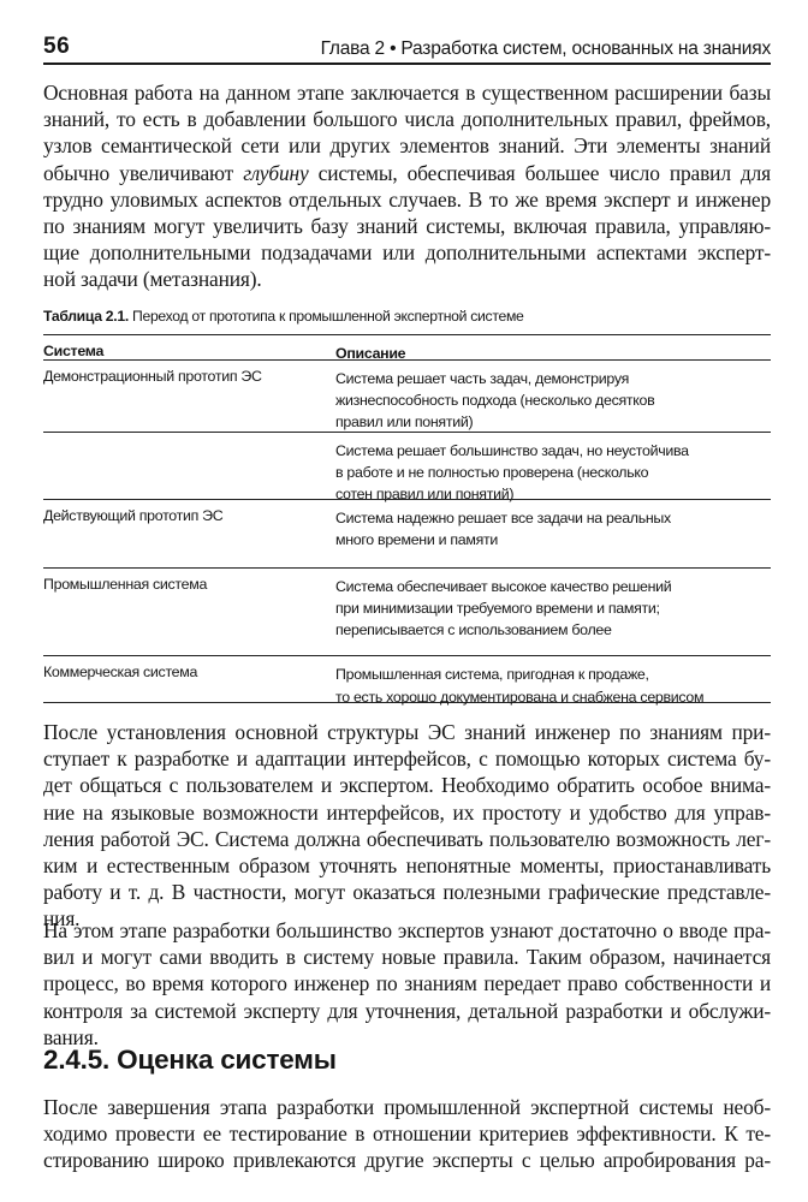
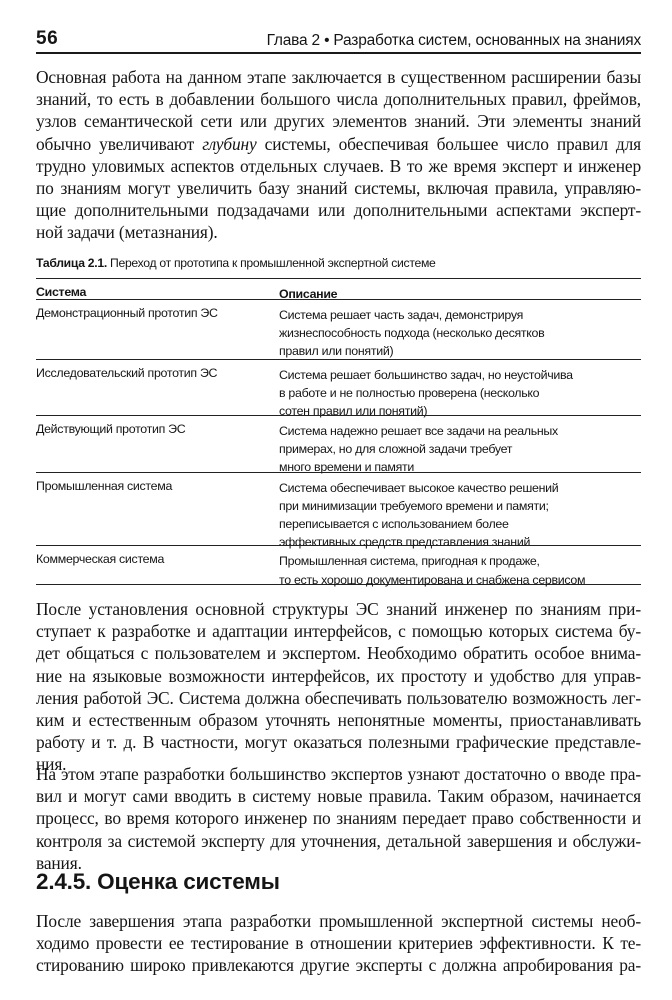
  56
  Глава 2 • Разработка систем, основанных на знаниях
  Основная работа на данном этапе заключается в существенном расширении базы
  знаний, то есть в добавлении большого числа дополнительных правил, фреймов,
  узлов семантической сети или других элементов знаний. Эти элементы знаний
  обычно увеличивают глубину системы, обеспечивая большее число правил для
  трудно уловимых аспектов отдельных случаев. В то же время эксперт и инженер
  по знаниям могут увеличить базу знаний системы, включая правила, управляю-
  щие дополнительными подзадачами или дополнительными аспектами эксперт-
  ной задачи (метазнания).
  Таблица 2.1. Переход от прототипа к промышленной экспертной системе
  Система
  Описание
  Демонстрационный прототип ЭС
  Система решает часть задач, демонстрируя
  жизнеспособность подхода (несколько десятков
  правил или понятий)
+ Исследовательский прототип ЭС
  Система решает большинство задач, но неустойчива
  в работе и не полностью проверена (несколько
  сотен правил или понятий)
  Действующий прототип ЭС
  Система надежно решает все задачи на реальных
+ примерах, но для сложной задачи требует
  много времени и памяти
  Промышленная система
  Система обеспечивает высокое качество решений
  при минимизации требуемого времени и памяти;
  переписывается с использованием более
+ эффективных средств представления знаний
  Коммерческая система
  Промышленная система, пригодная к продаже,
  то есть хорошо документирована и снабжена сервисом
  После установления основной структуры ЭС знаний инженер по знаниям при-
  ступает к разработке и адаптации интерфейсов, с помощью которых система бу-
  дет общаться с пользователем и экспертом. Необходимо обратить особое внима-
  ние на языковые возможности интерфейсов, их простоту и удобство для управ-
  ления работой ЭС. Система должна обеспечивать пользователю возможность лег-
  ким и естественным образом уточнять непонятные моменты, приостанавливать
  работу и т. д. В частности, могут оказаться полезными графические представле-
  ния.
  На этом этапе разработки большинство экспертов узнают достаточно о вводе пра-
  вил и могут сами вводить в систему новые правила. Таким образом, начинается
  процесс, во время которого инженер по знаниям передает право собственности и
- контроля за системой эксперту для уточнения, детальной разработки и обслужи-
+ контроля за системой эксперту для уточнения, детальной завершения и обслужи-
  вания.
  2.4.5. Оценка системы
  После завершения этапа разработки промышленной экспертной системы необ-
  ходимо провести ее тестирование в отношении критериев эффективности. К те-
- стированию широко привлекаются другие эксперты с целью апробирования ра-
+ стированию широко привлекаются другие эксперты с должна апробирования ра-
